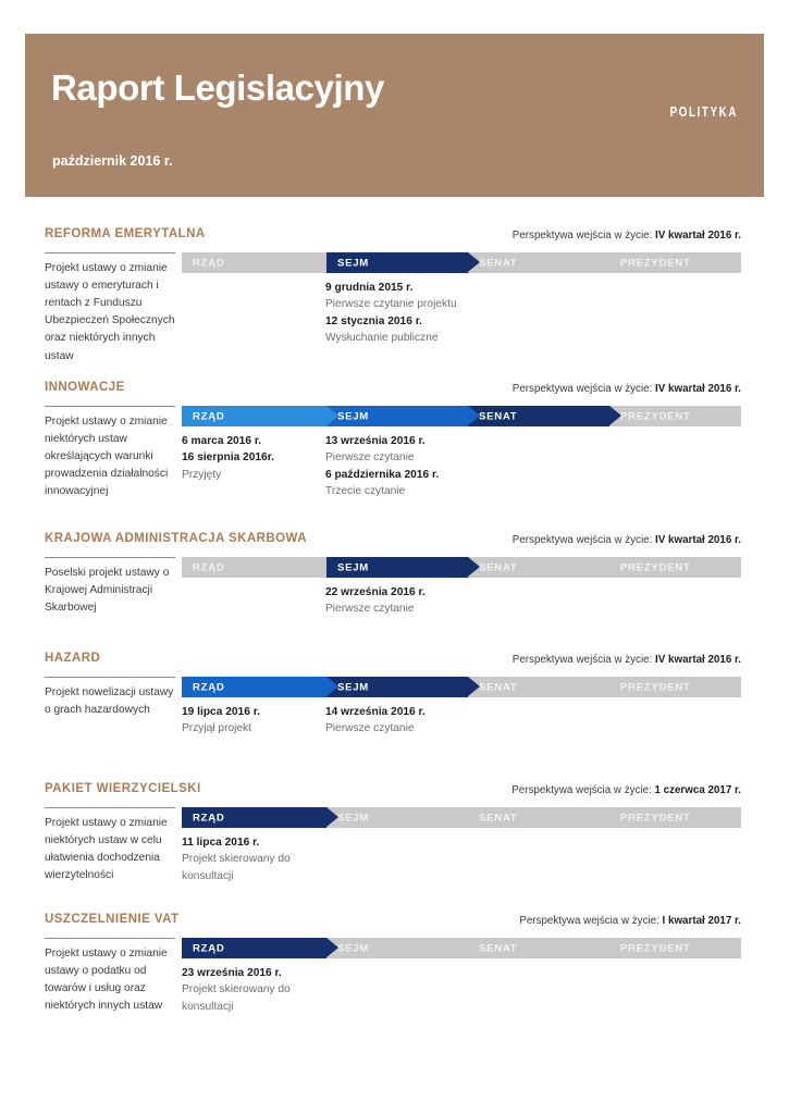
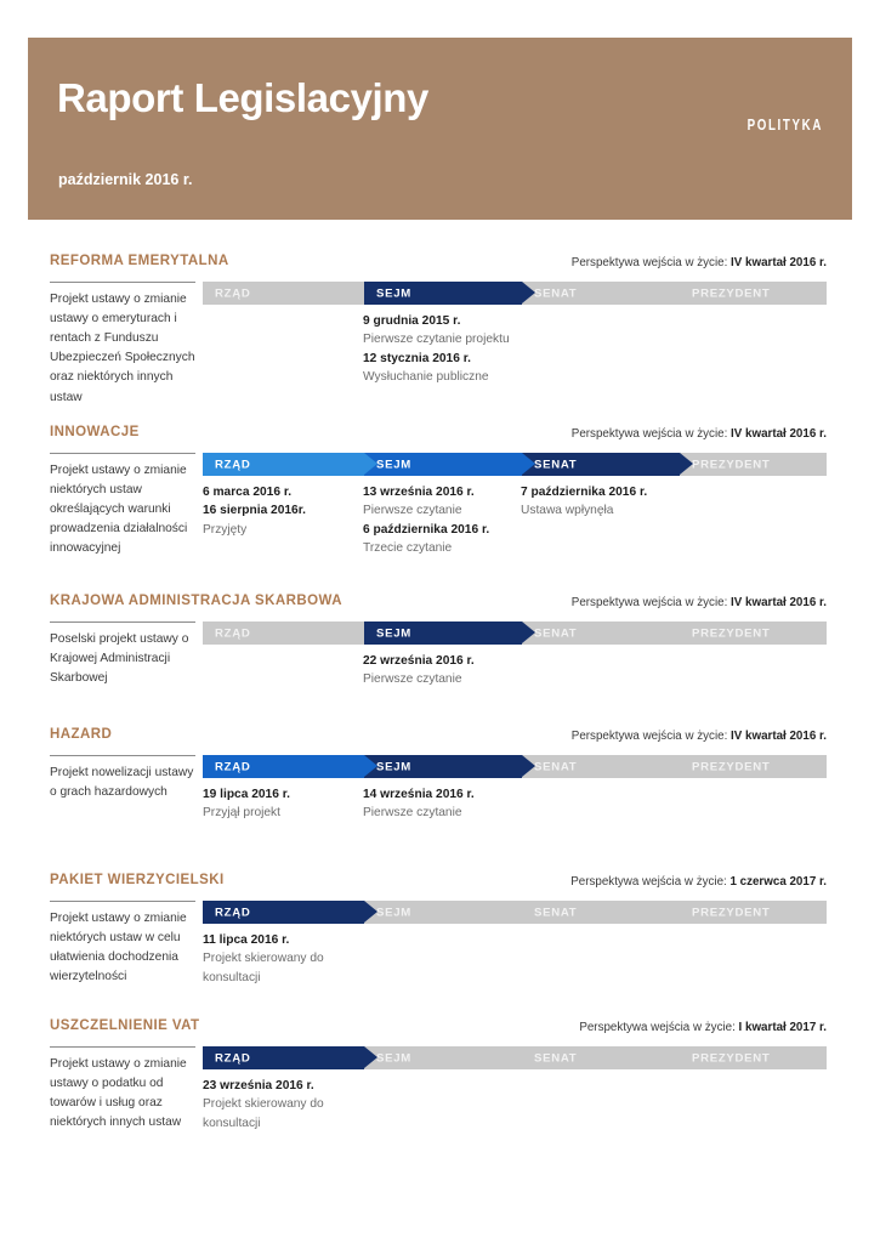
  Raport Legislacyjny
  październik 2016 r.
  POLITYKA
  REFORMA EMERYTALNA
  Perspektywa wejścia w życie: IV kwartał 2016 r.
  RZĄD
  SEJM
  SENAT
  PREZYDENT
  Projekt ustawy o zmianie ustawy o emeryturach i rentach z Funduszu Ubezpieczeń Społecznych oraz niektórych innych ustaw
  9 grudnia 2015 r.
  Pierwsze czytanie projektu
  12 stycznia 2016 r.
  Wysłuchanie publiczne
  INNOWACJE
  Perspektywa wejścia w życie: IV kwartał 2016 r.
  RZĄD
  SEJM
  SENAT
  PREZYDENT
  Projekt ustawy o zmianie niektórych ustaw określających warunki prowadzenia działalności innowacyjnej
  6 marca 2016 r.
  16 sierpnia 2016r.
  Przyjęty
  13 września 2016 r.
  Pierwsze czytanie
  6 października 2016 r.
  Trzecie czytanie
+ 7 października 2016 r.
+ Ustawa wpłynęła
  KRAJOWA ADMINISTRACJA SKARBOWA
  Perspektywa wejścia w życie: IV kwartał 2016 r.
  RZĄD
  SEJM
  SENAT
  PREZYDENT
  Poselski projekt ustawy o Krajowej Administracji Skarbowej
  22 września 2016 r.
  Pierwsze czytanie
  HAZARD
  Perspektywa wejścia w życie: IV kwartał 2016 r.
  RZĄD
  SEJM
  SENAT
  PREZYDENT
  Projekt nowelizacji ustawy o grach hazardowych
  19 lipca 2016 r.
  Przyjął projekt
  14 września 2016 r.
  Pierwsze czytanie
  PAKIET WIERZYCIELSKI
  Perspektywa wejścia w życie: 1 czerwca 2017 r.
  RZĄD
  SEJM
  SENAT
  PREZYDENT
  Projekt ustawy o zmianie niektórych ustaw w celu ułatwienia dochodzenia wierzytelności
  11 lipca 2016 r.
  Projekt skierowany do konsultacji
  USZCZELNIENIE VAT
  Perspektywa wejścia w życie: I kwartał 2017 r.
  RZĄD
  SEJM
  SENAT
  PREZYDENT
  Projekt ustawy o zmianie ustawy o podatku od towarów i usług oraz niektórych innych ustaw
  23 września 2016 r.
  Projekt skierowany do konsultacji
